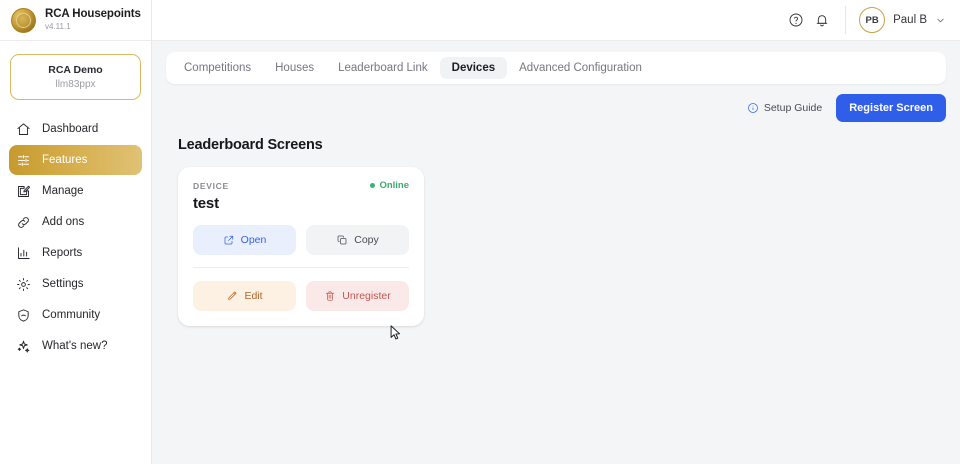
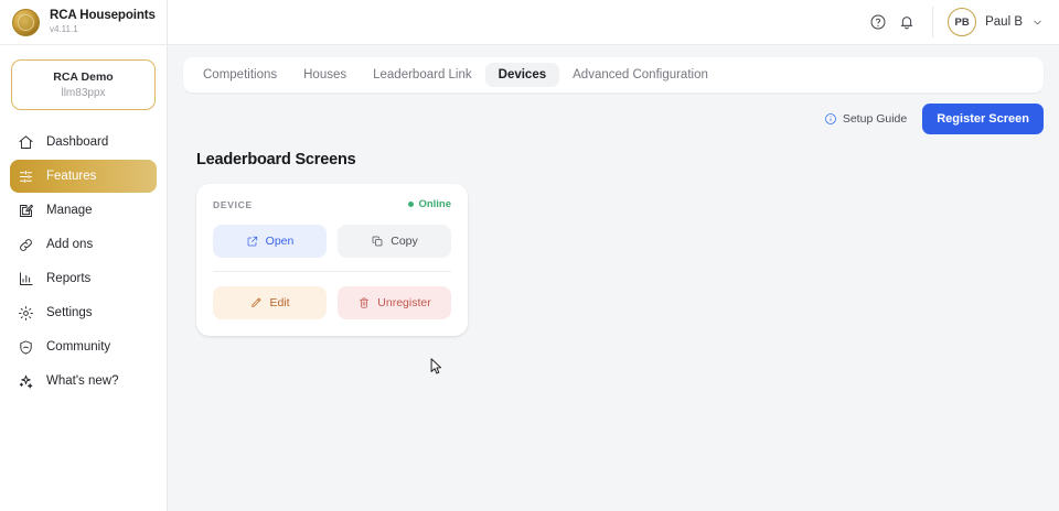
  RCA Housepoints
  v4.11.1
  RCA Demo
  llm83ppx
  Dashboard
  Features
  Manage
  Add ons
  Reports
  Settings
  Community
  What's new?
  PB
  Paul B
  Competitions
  Houses
  Leaderboard Link
  Devices
  Advanced Configuration
  Setup Guide
  Register Screen
  Leaderboard Screens
  DEVICE
  Online
- test
  Open
  Copy
  Edit
  Unregister
